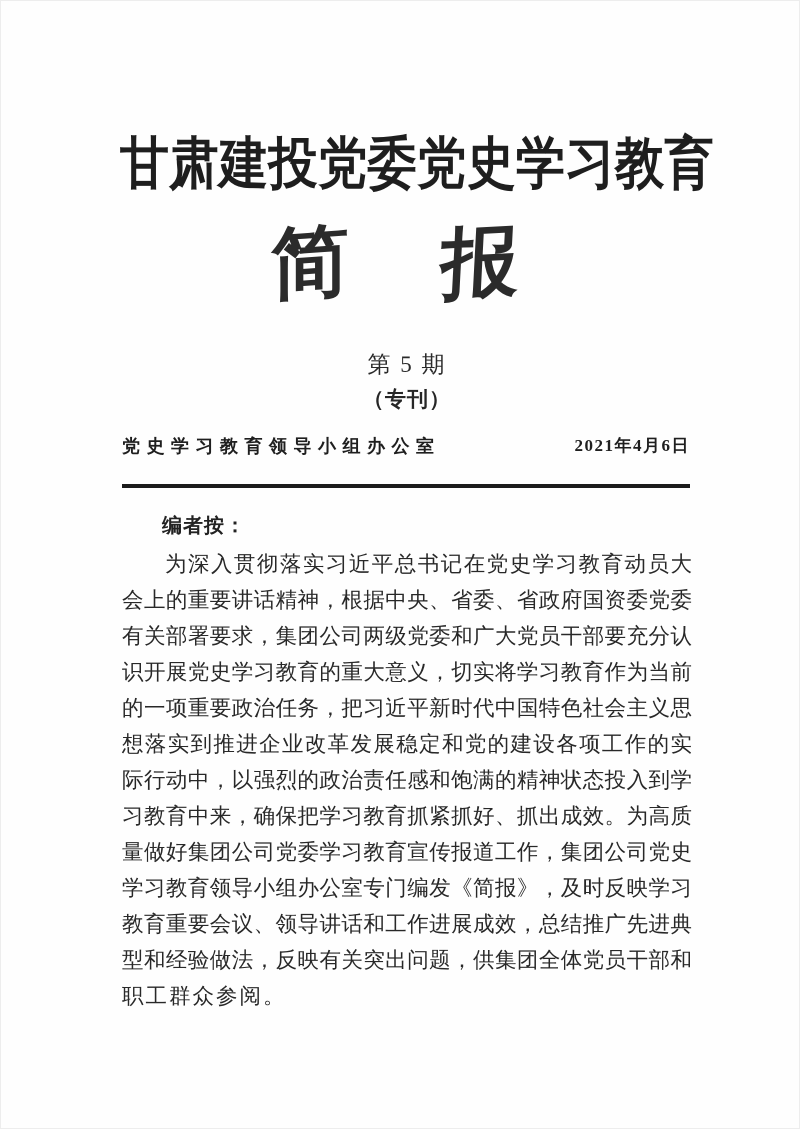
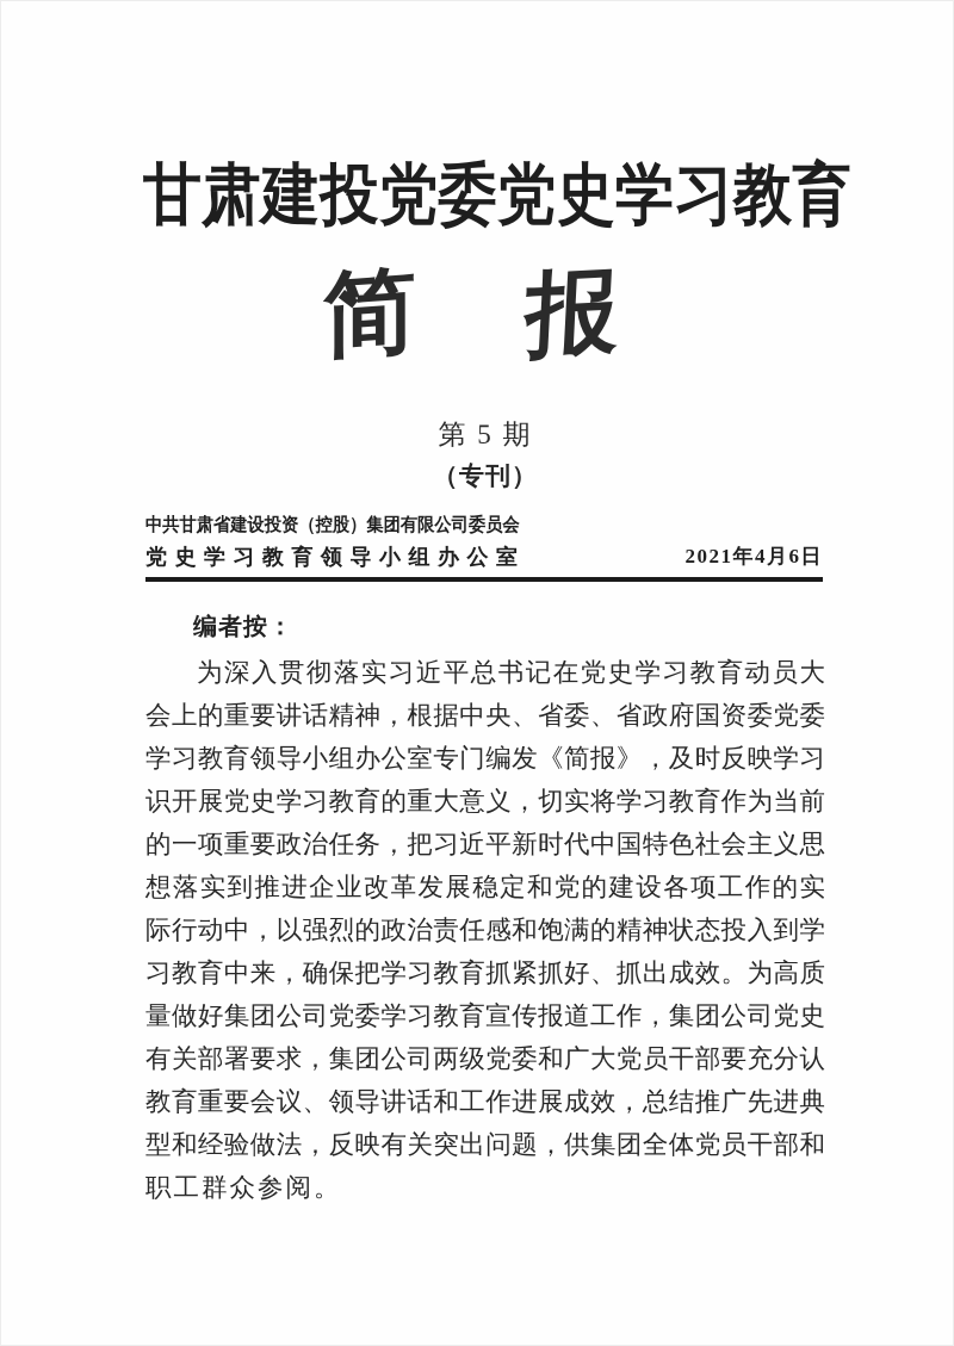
  甘肃建投党委党史学习教育
  第 5 期
  （专刊）
+ 中共甘肃省建设投资（控股）集团有限公司委员会
  党史学习教育领导小组办公室
  2021年4月6日
  编者按：
  为深入贯彻落实习近平总书记在党史学习教育动员大
  会上的重要讲话精神，根据中央、省委、省政府国资委党委
- 有关部署要求，集团公司两级党委和广大党员干部要充分认
+ 学习教育领导小组办公室专门编发《简报》，及时反映学习
  识开展党史学习教育的重大意义，切实将学习教育作为当前
  的一项重要政治任务，把习近平新时代中国特色社会主义思
  想落实到推进企业改革发展稳定和党的建设各项工作的实
  际行动中，以强烈的政治责任感和饱满的精神状态投入到学
  习教育中来，确保把学习教育抓紧抓好、抓出成效。为高质
  量做好集团公司党委学习教育宣传报道工作，集团公司党史
- 学习教育领导小组办公室专门编发《简报》，及时反映学习
+ 有关部署要求，集团公司两级党委和广大党员干部要充分认
  教育重要会议、领导讲话和工作进展成效，总结推广先进典
  型和经验做法，反映有关突出问题，供集团全体党员干部和
  职工群众参阅。
